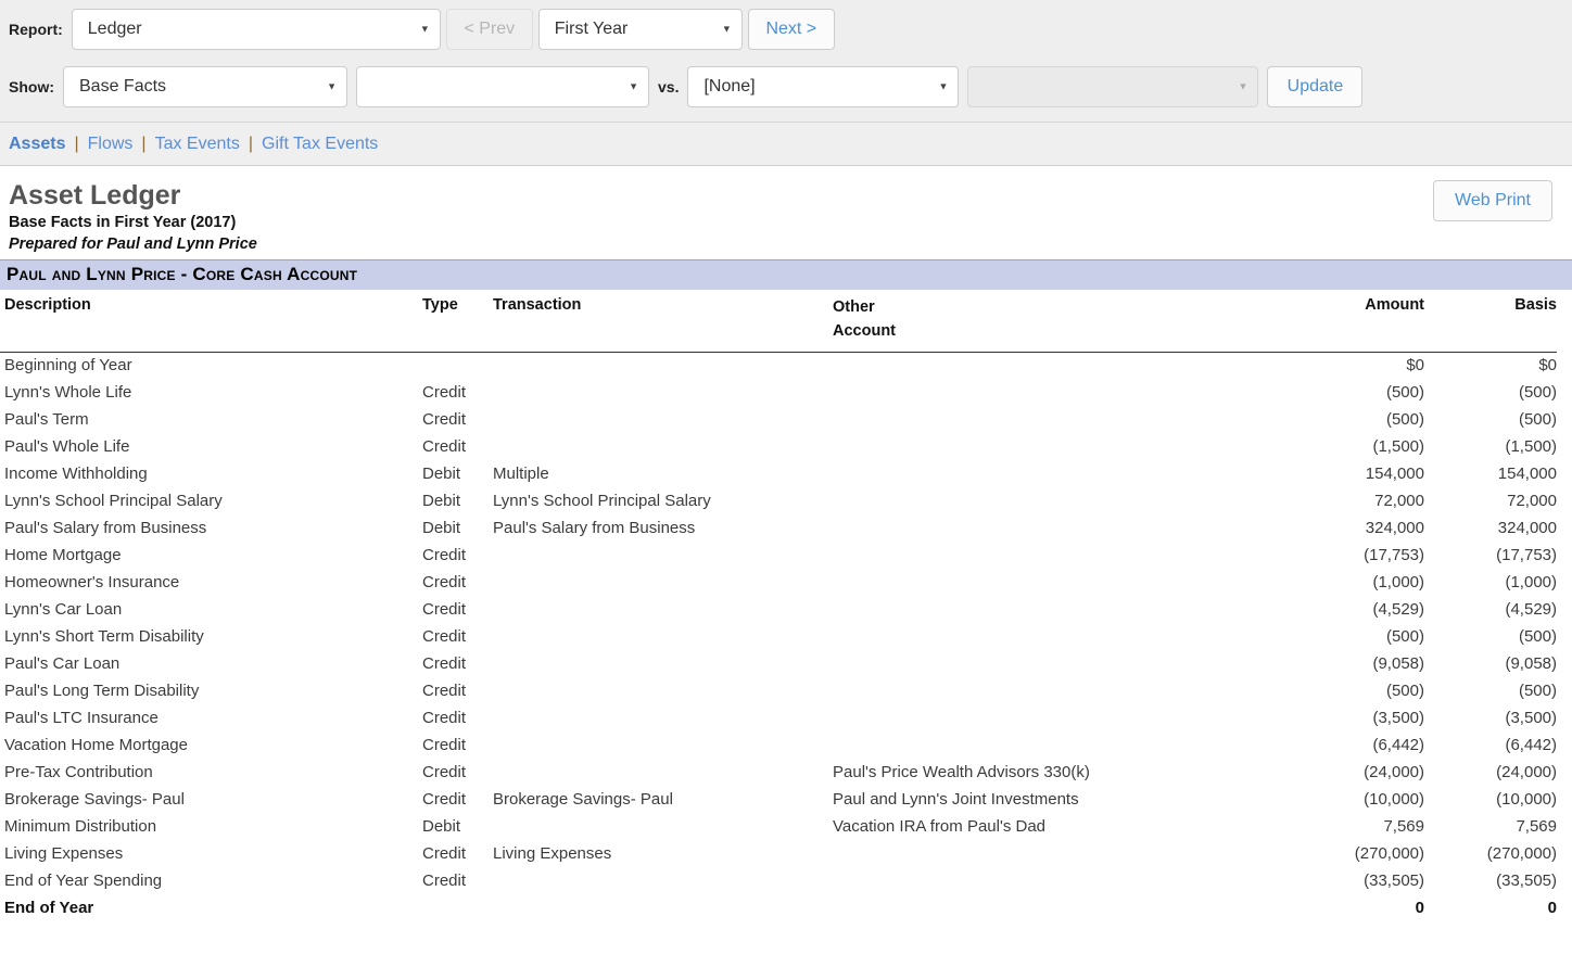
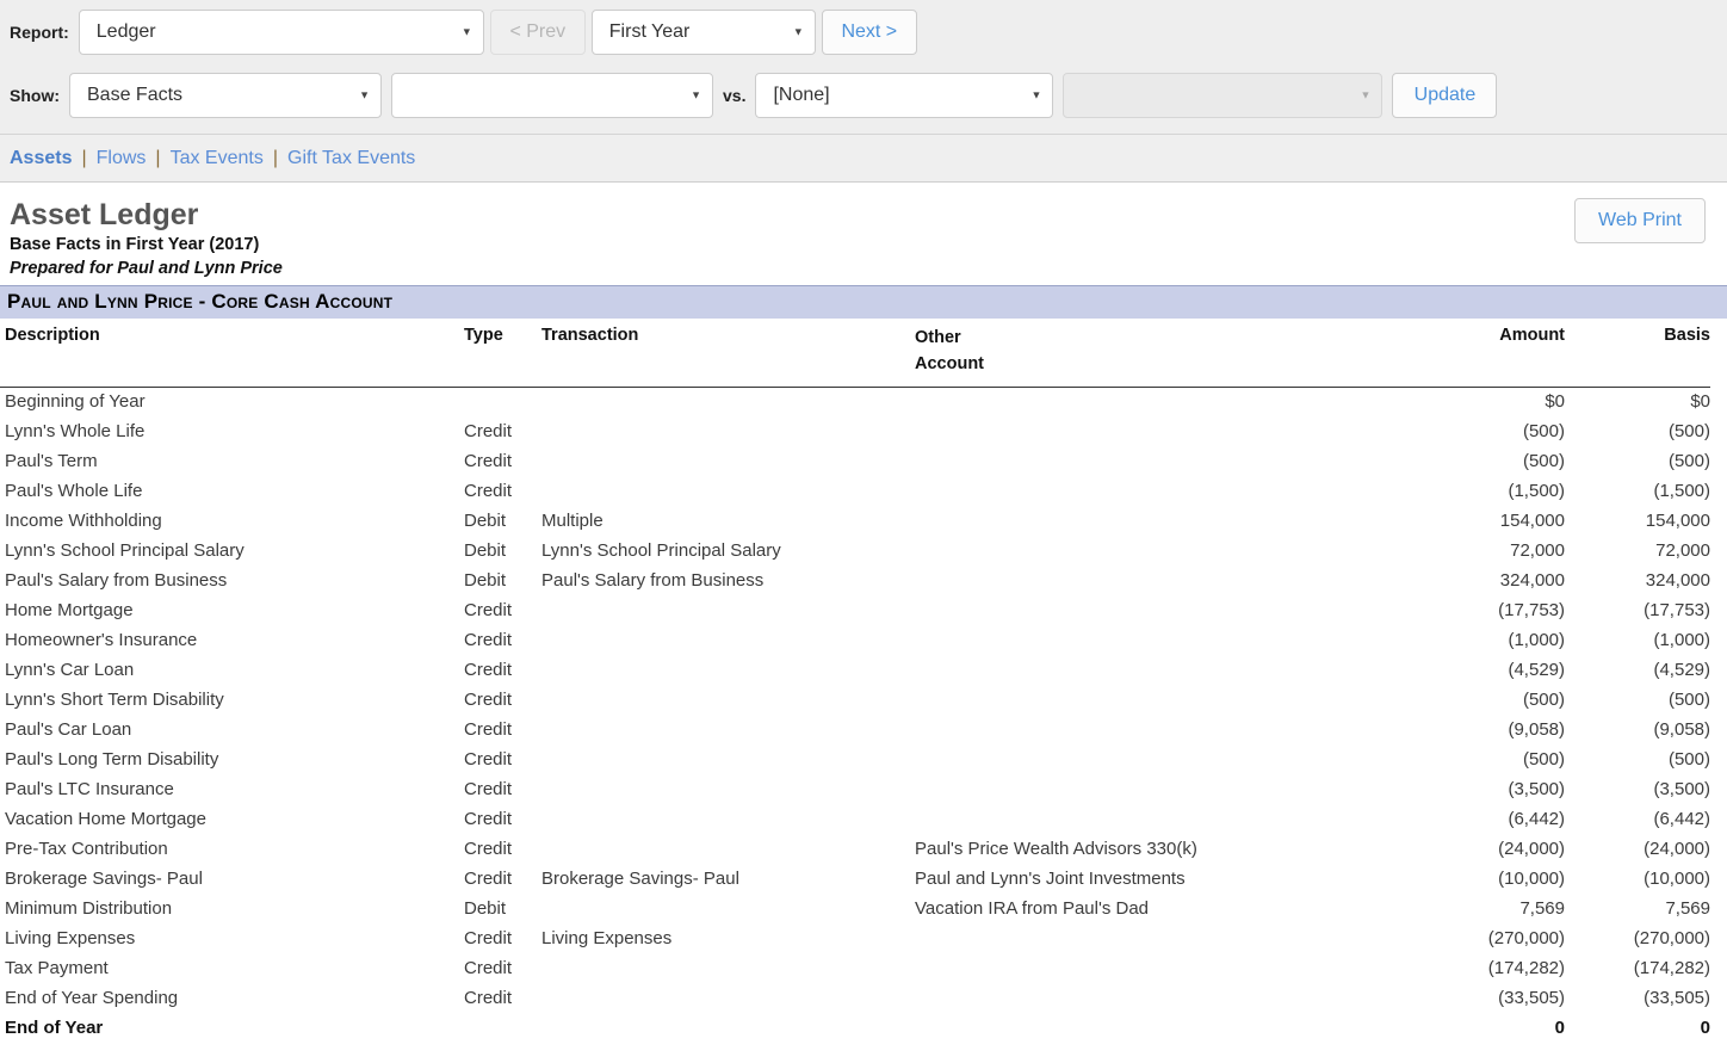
  Report:
  Ledger
  ▼
  < Prev
  First Year
  ▼
  Next >
  Show:
  Base Facts
  ▼
  ▼
  vs.
  [None]
  ▼
  ▼
  Update
  Assets
  |
  Flows
  |
  Tax Events
  |
  Gift Tax Events
  Asset Ledger
  Base Facts in First Year (2017)
  Prepared for Paul and Lynn Price
  Web Print
  Paul and Lynn Price - Core Cash Account
  Description	Type	Transaction	Other Account	Amount	Basis
  Beginning of Year				$0	$0
  Lynn's Whole Life	Credit			(500)	(500)
  Paul's Term	Credit			(500)	(500)
  Paul's Whole Life	Credit			(1,500)	(1,500)
  Income Withholding	Debit	Multiple		154,000	154,000
  Lynn's School Principal Salary	Debit	Lynn's School Principal Salary		72,000	72,000
  Paul's Salary from Business	Debit	Paul's Salary from Business		324,000	324,000
  Home Mortgage	Credit			(17,753)	(17,753)
  Homeowner's Insurance	Credit			(1,000)	(1,000)
  Lynn's Car Loan	Credit			(4,529)	(4,529)
  Lynn's Short Term Disability	Credit			(500)	(500)
  Paul's Car Loan	Credit			(9,058)	(9,058)
  Paul's Long Term Disability	Credit			(500)	(500)
  Paul's LTC Insurance	Credit			(3,500)	(3,500)
  Vacation Home Mortgage	Credit			(6,442)	(6,442)
  Pre-Tax Contribution	Credit		Paul's Price Wealth Advisors 330(k)	(24,000)	(24,000)
  Brokerage Savings- Paul	Credit	Brokerage Savings- Paul	Paul and Lynn's Joint Investments	(10,000)	(10,000)
  Minimum Distribution	Debit		Vacation IRA from Paul's Dad	7,569	7,569
  Living Expenses	Credit	Living Expenses		(270,000)	(270,000)
+ Tax Payment	Credit			(174,282)	(174,282)
  End of Year Spending	Credit			(33,505)	(33,505)
  End of Year				0	0
